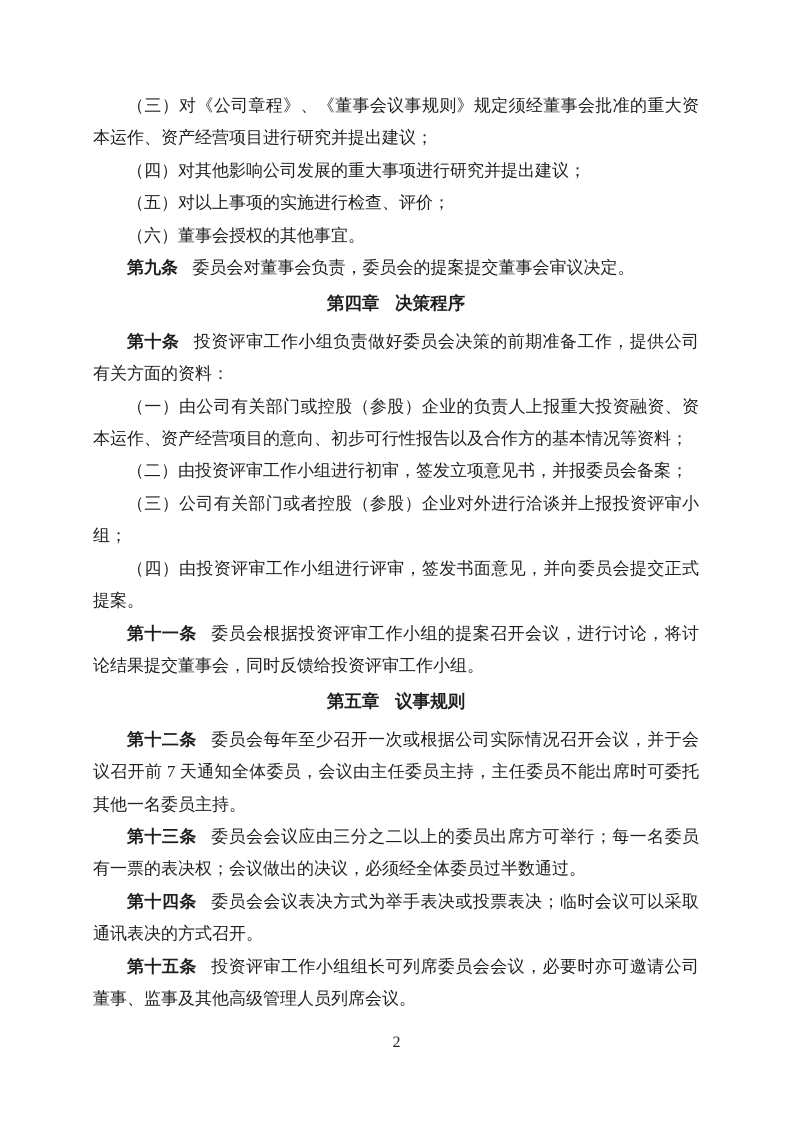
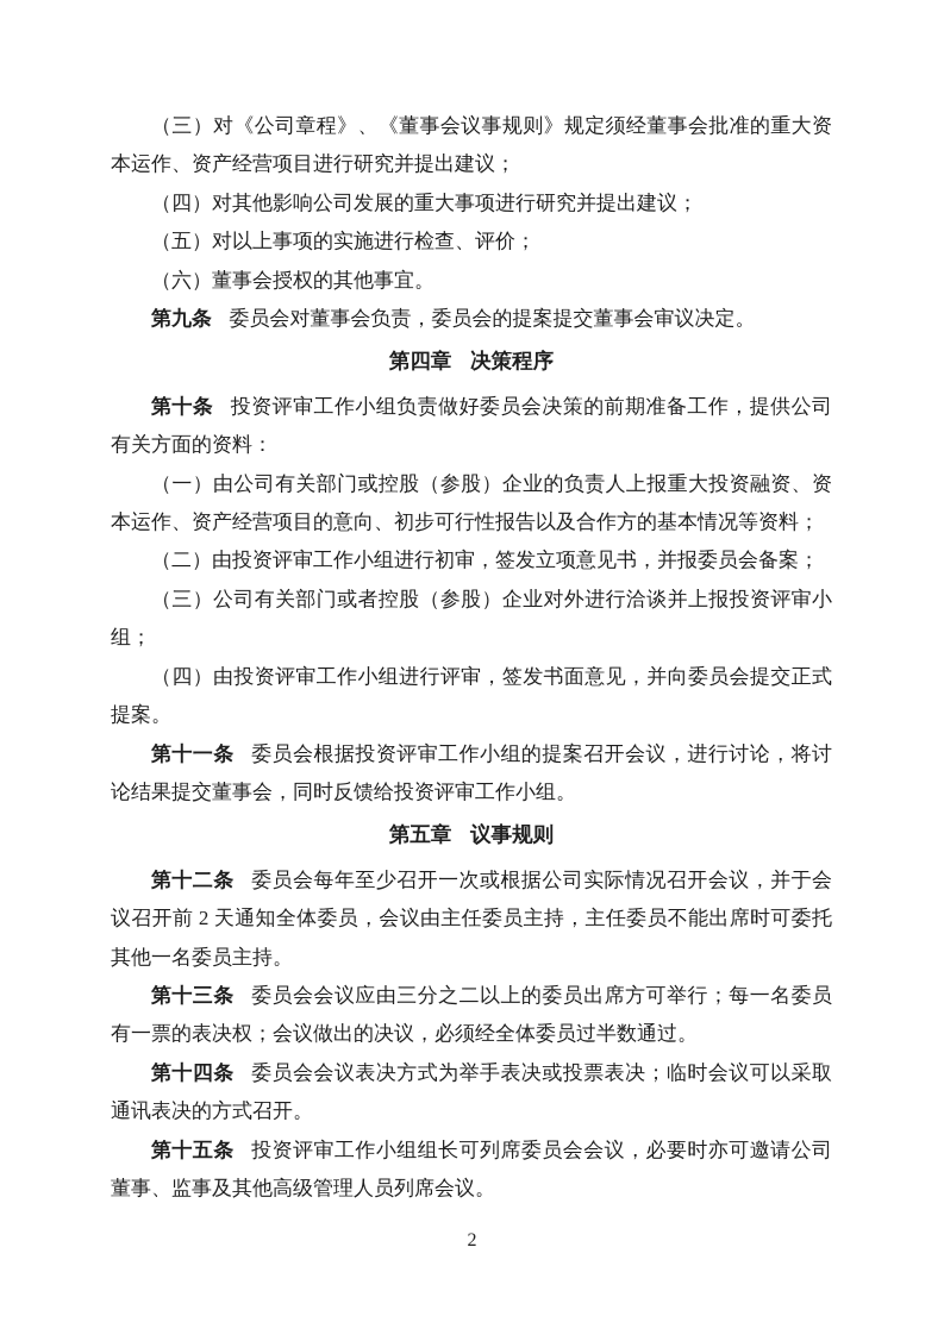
  （三）对《公司章程》、《董事会议事规则》规定须经董事会批准的重大资本运作、资产经营项目进行研究并提出建议；
  （四）对其他影响公司发展的重大事项进行研究并提出建议；
  （五）对以上事项的实施进行检查、评价；
  （六）董事会授权的其他事宜。
  第九条 委员会对董事会负责，委员会的提案提交董事会审议决定。
  第四章 决策程序
  第十条 投资评审工作小组负责做好委员会决策的前期准备工作，提供公司有关方面的资料：
  （一）由公司有关部门或控股（参股）企业的负责人上报重大投资融资、资本运作、资产经营项目的意向、初步可行性报告以及合作方的基本情况等资料；
  （二）由投资评审工作小组进行初审，签发立项意见书，并报委员会备案；
  （三）公司有关部门或者控股（参股）企业对外进行洽谈并上报投资评审小组；
  （四）由投资评审工作小组进行评审，签发书面意见，并向委员会提交正式提案。
  第十一条 委员会根据投资评审工作小组的提案召开会议，进行讨论，将讨论结果提交董事会，同时反馈给投资评审工作小组。
  第五章 议事规则
- 第十二条 委员会每年至少召开一次或根据公司实际情况召开会议，并于会议召开前 7 天通知全体委员，会议由主任委员主持，主任委员不能出席时可委托其他一名委员主持。
+ 第十二条 委员会每年至少召开一次或根据公司实际情况召开会议，并于会议召开前 2 天通知全体委员，会议由主任委员主持，主任委员不能出席时可委托其他一名委员主持。
  第十三条 委员会会议应由三分之二以上的委员出席方可举行；每一名委员有一票的表决权；会议做出的决议，必须经全体委员过半数通过。
  第十四条 委员会会议表决方式为举手表决或投票表决；临时会议可以采取通讯表决的方式召开。
  第十五条 投资评审工作小组组长可列席委员会会议，必要时亦可邀请公司董事、监事及其他高级管理人员列席会议。
  2
